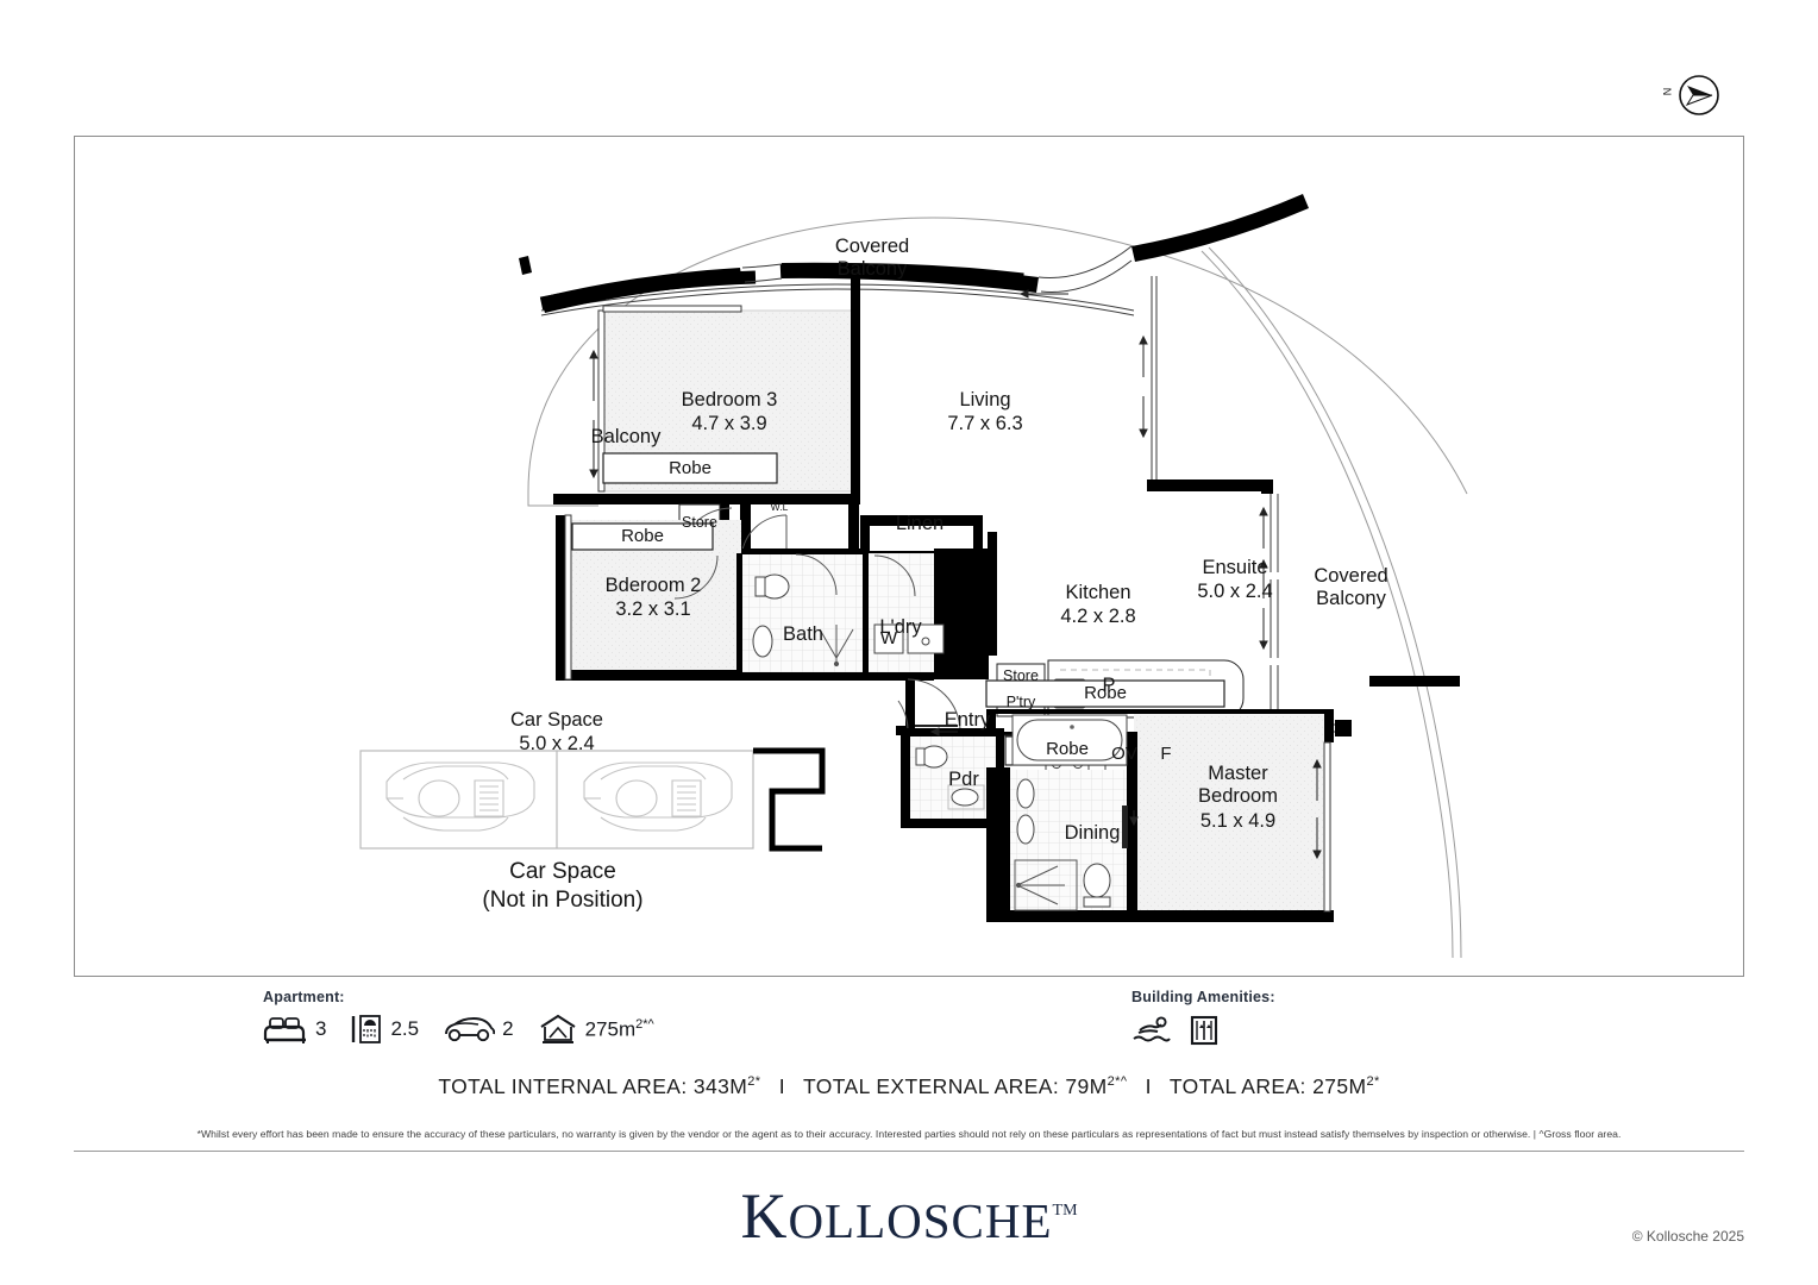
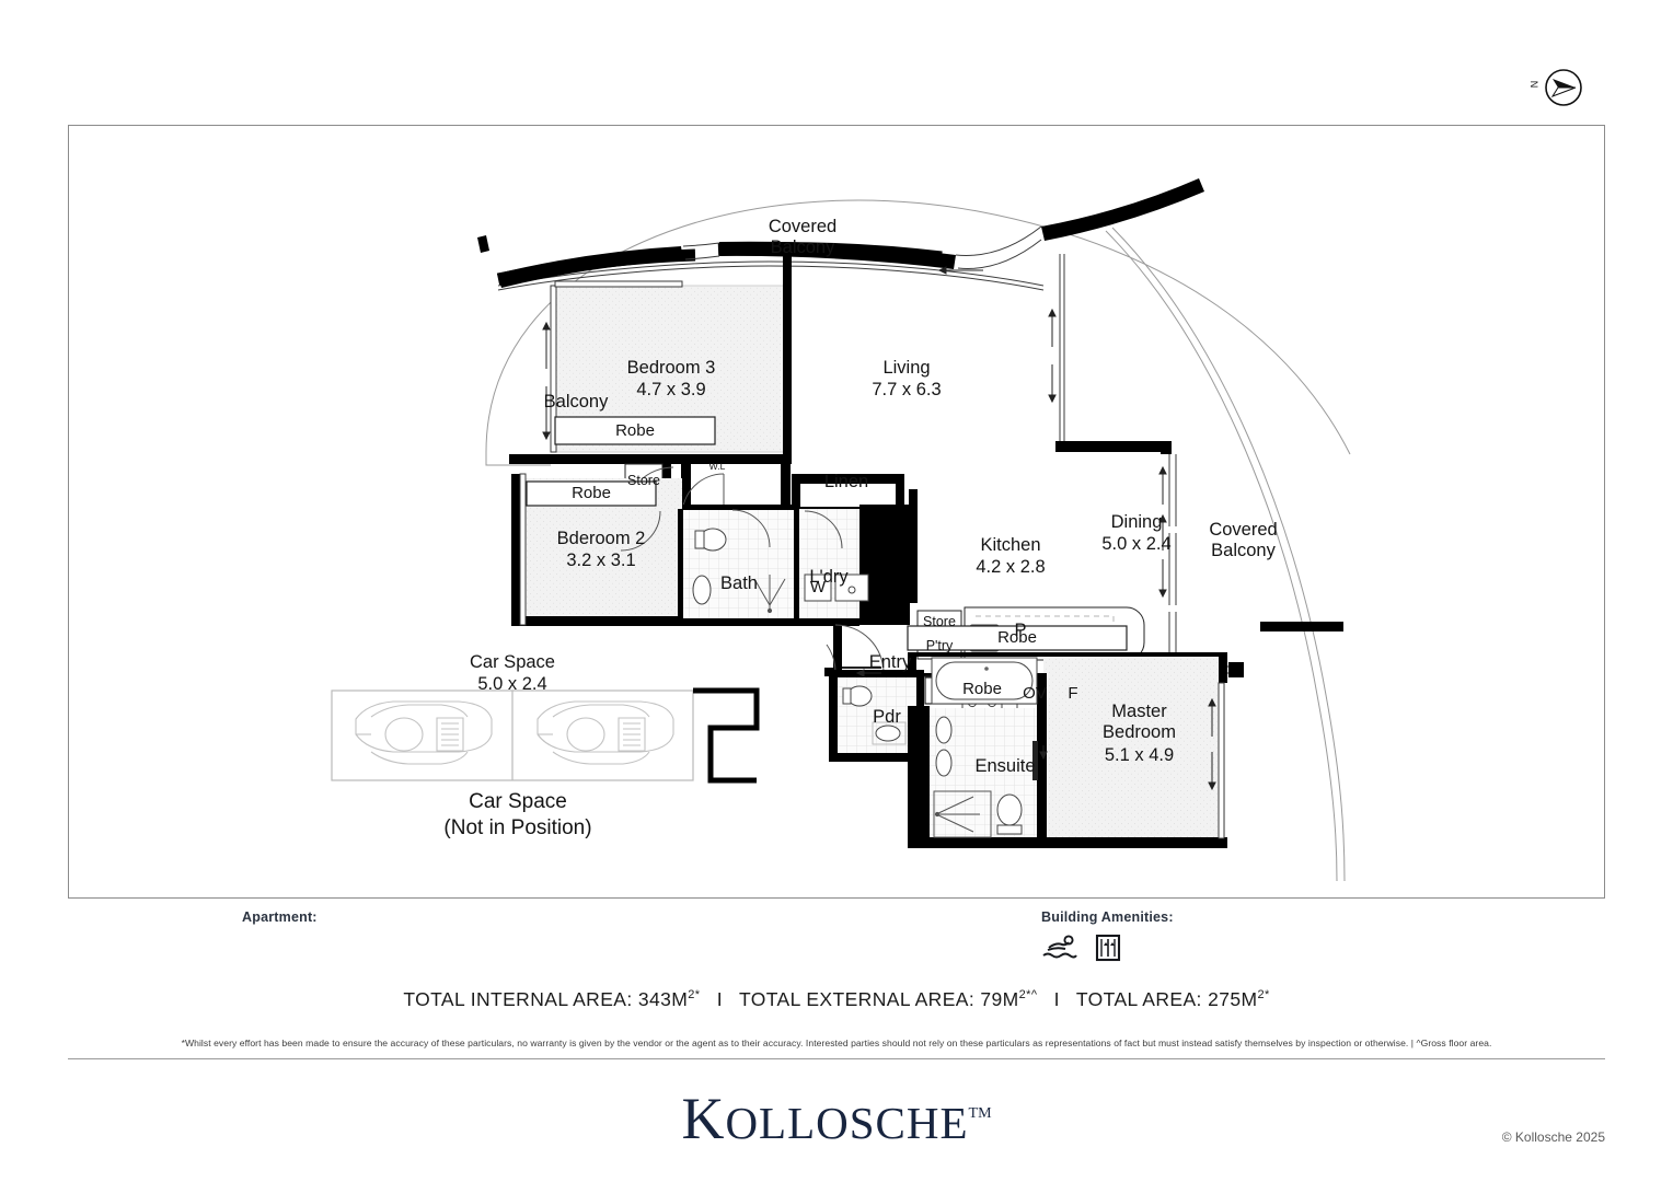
  Covered
  Balcony
  Balcony
  Bedroom 3
  4.7 x 3.9
  Living
  7.7 x 6.3
  Bderoom 2
  3.2 x 3.1
  Bath
  L'dry
  Kitchen
  4.2 x 2.8
- Ensuite
+ Dining
  5.0 x 2.4
  Covered
  Balcony
  Master
  Bedroom
  5.1 x 4.9
- Dining
+ Ensuite
  Pdr
  Entry
  Robe
  Robe
  Store
  W.L
  Linen
  Store
  P'try
  Robe
  Robe
  P
  OV
  F
  W
  Car Space
  5.0 x 2.4
  Car Space
  (Not in Position)
  Apartment:
- 3
- 2.5
- 2
- 275m2*^
  Building Amenities:
  TOTAL INTERNAL AREA: 343M2* I TOTAL EXTERNAL AREA: 79M2*^ I TOTAL AREA: 275M2*
  *Whilst every effort has been made to ensure the accuracy of these particulars, no warranty is given by the vendor or the agent as to their accuracy. Interested parties should not rely on these particulars as representations of fact but must instead satisfy themselves by inspection or otherwise. | ^Gross floor area.
  KOLLOSCHETM
  © Kollosche 2025
